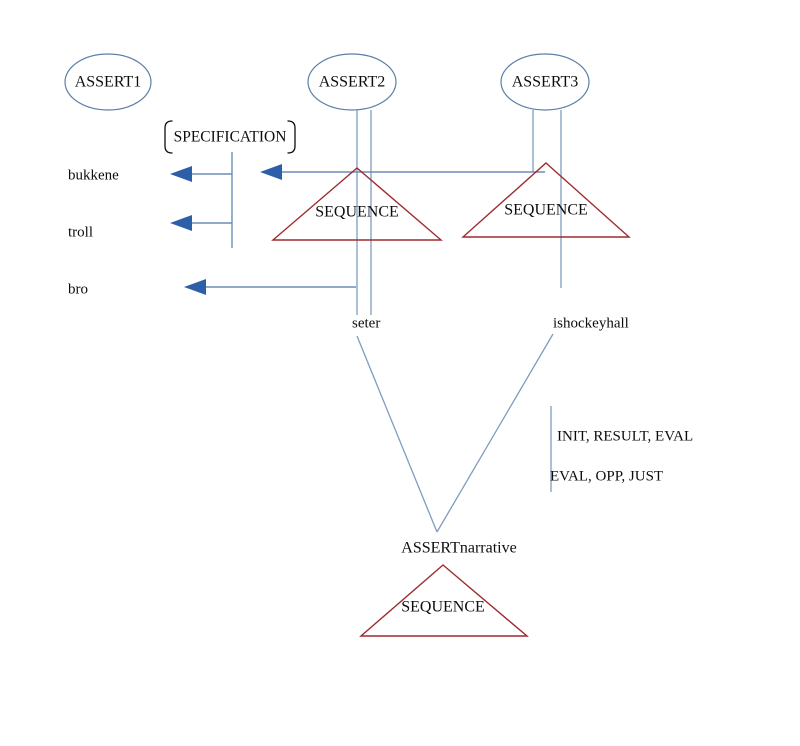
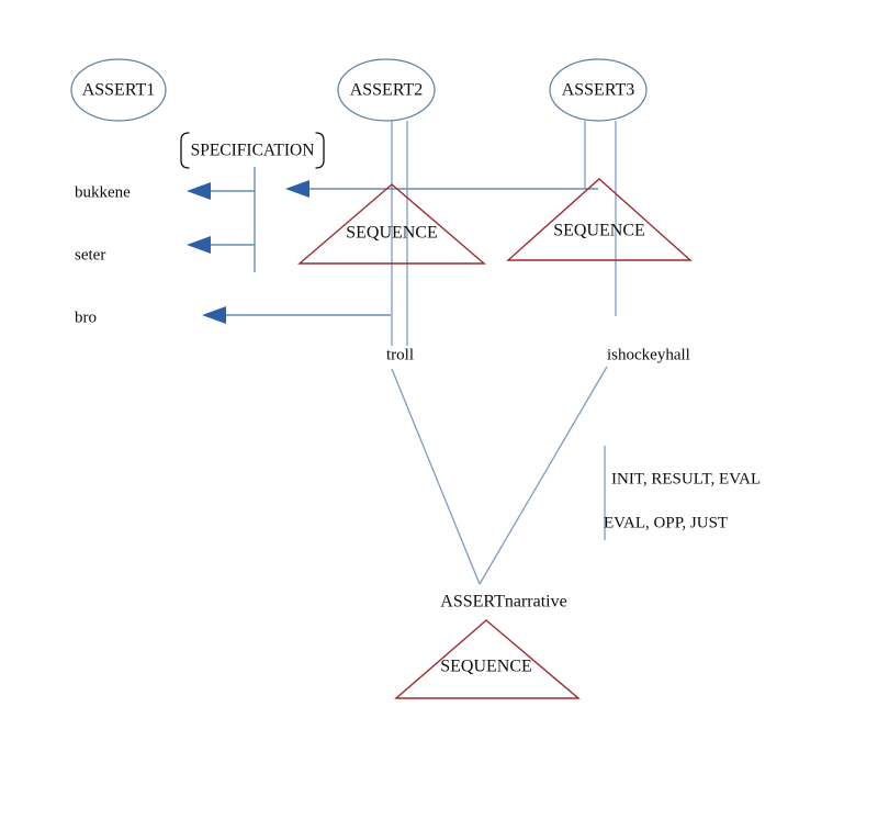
  ASSERT1
  ASSERT2
  ASSERT3
  SPECIFICATION
  SEQUENCE
  SEQUENCE
  SEQUENCE
  bukkene
- troll
+ seter
  bro
- seter
+ troll
  ishockeyhall
  ASSERTnarrative
  INIT, RESULT, EVAL
  EVAL, OPP, JUST
